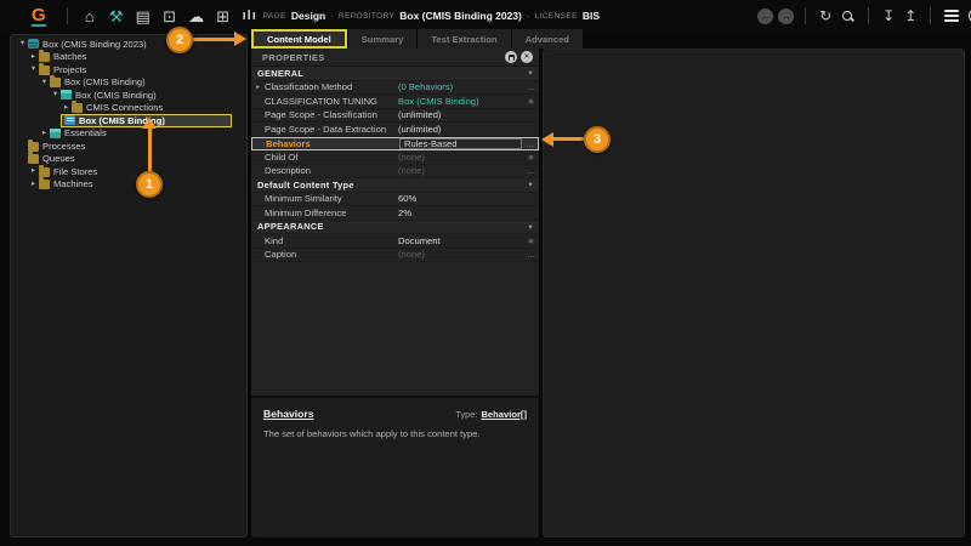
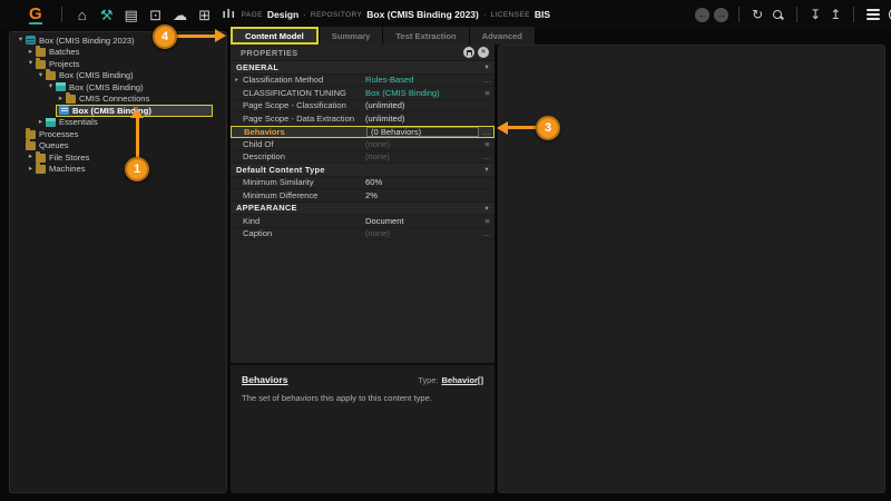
  G
  ⌂
  ⚒
  ▤
  ⊡
  ☁
  ⊞
  ılı
  Design
  ·
  Box (CMIS Binding 2023)
  ·
  BIS
  ←
  →
  ↻
  ↧
  ↥
  Box (CMIS Binding 2023)
  Batches
  Projects
  Box (CMIS Binding)
  Box (CMIS Binding)
  CMIS Connections
  Box (CMIS Binding)
  Essentials
  Processes
  Queues
  File Stores
  Machines
  Content Model
  Summary
  Test Extraction
  Advanced
  PROPERTIES
  GENERAL
  Classification Method
- (0 Behaviors)
+ Rules-Based
  …
  CLASSIFICATION TUNING
  Box (CMIS Binding)
  ≡
  Page Scope - Classification
  (unlimited)
  Page Scope - Data Extraction
  (unlimited)
  Behaviors
- Rules-Based
+ (0 Behaviors)
  …
  Child Of
  (none)
  ≡
  Description
  (none)
  …
  Default Content Type
  Minimum Similarity
  60%
  Minimum Difference
  2%
  APPEARANCE
  Kind
  Document
  ≡
  Caption
  (none)
  …
  Behaviors
  Type:
  Behavior[]
- The set of behaviors which apply to this content type.
+ The set of behaviors this apply to this content type.
  1
- 2
+ 4
  3
